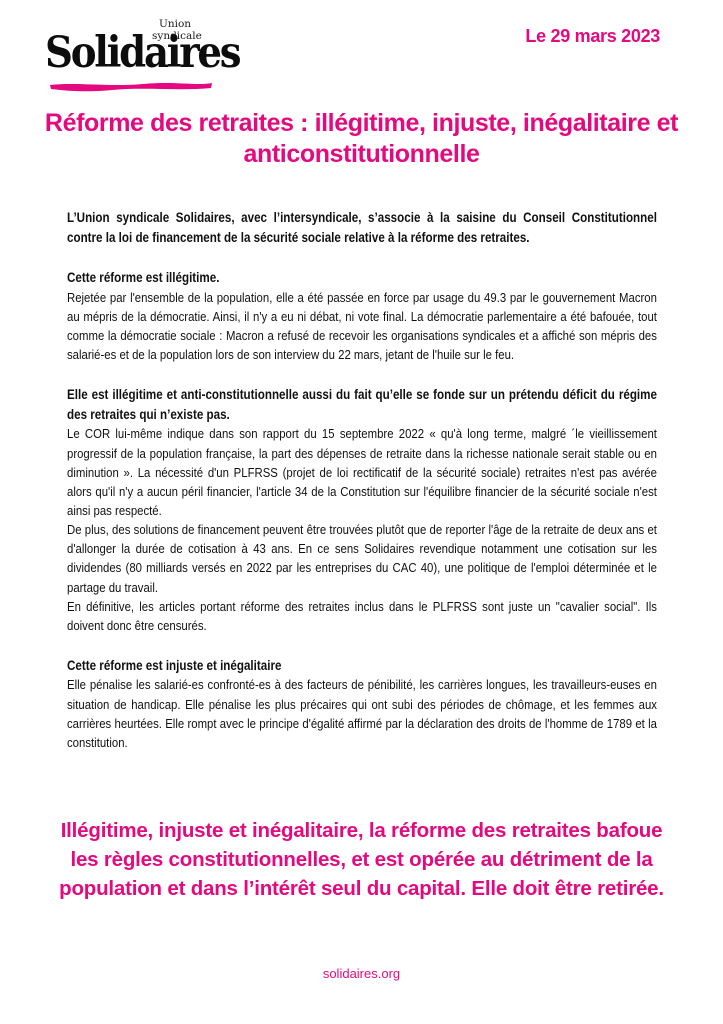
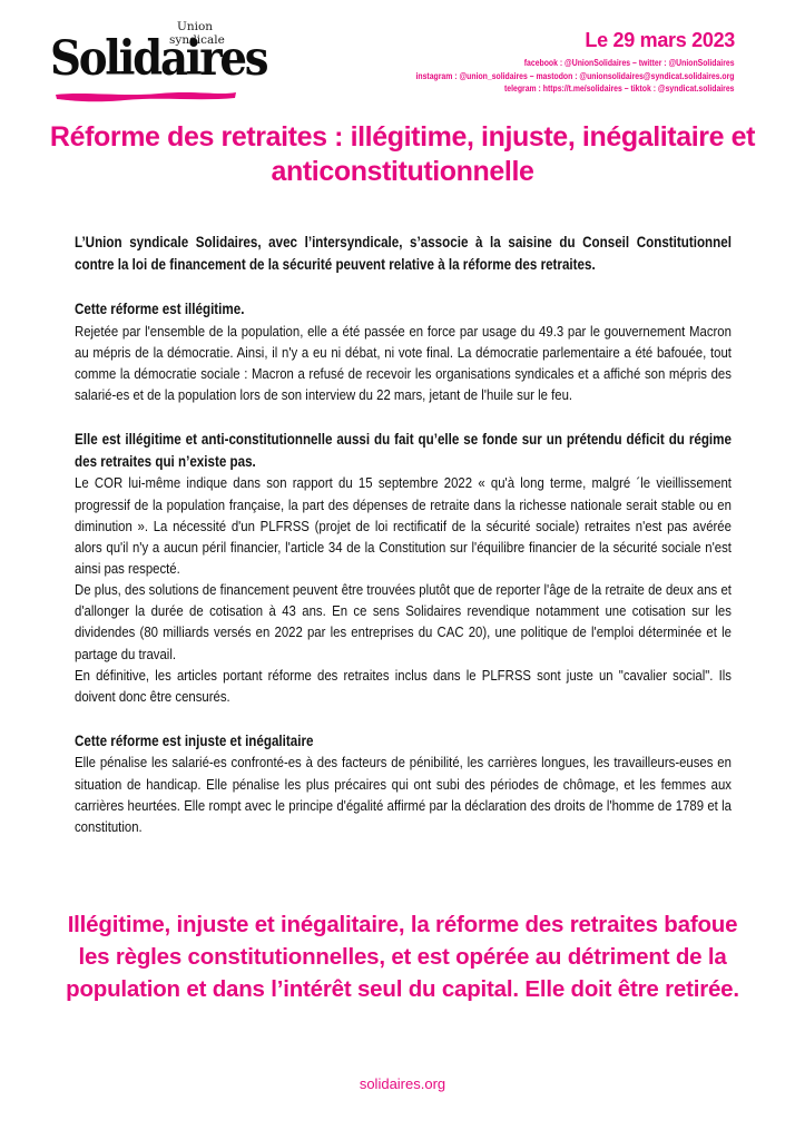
  Union
  syndicale
  Solidaires
  Le 29 mars 2023
+ facebook : @UnionSolidaires – twitter : @UnionSolidaires
+ instagram : @union_solidaires – mastodon : @unionsolidaires@syndicat.solidaires.org
+ telegram : https://t.me/solidaires – tiktok : @syndicat.solidaires
  Réforme des retraites : illégitime, injuste, inégalitaire et anticonstitutionnelle
- L’Union syndicale Solidaires, avec l’intersyndicale, s’associe à la saisine du Conseil Constitutionnel contre la loi de financement de la sécurité sociale relative à la réforme des retraites.
+ L’Union syndicale Solidaires, avec l’intersyndicale, s’associe à la saisine du Conseil Constitutionnel contre la loi de financement de la sécurité peuvent relative à la réforme des retraites.
  Cette réforme est illégitime.
  Rejetée par l'ensemble de la population, elle a été passée en force par usage du 49.3 par le gouvernement Macron au mépris de la démocratie. Ainsi, il n'y a eu ni débat, ni vote final. La démocratie parlementaire a été bafouée, tout comme la démocratie sociale : Macron a refusé de recevoir les organisations syndicales et a affiché son mépris des salarié-es et de la population lors de son interview du 22 mars, jetant de l'huile sur le feu.
  Elle est illégitime et anti-constitutionnelle aussi du fait qu’elle se fonde sur un prétendu déficit du régime des retraites qui n’existe pas.
  Le COR lui-même indique dans son rapport du 15 septembre 2022 « qu'à long terme, malgré ´le vieillissement progressif de la population française, la part des dépenses de retraite dans la richesse nationale serait stable ou en diminution ». La nécessité d'un PLFRSS (projet de loi rectificatif de la sécurité sociale) retraites n'est pas avérée alors qu'il n'y a aucun péril financier, l'article 34 de la Constitution sur l'équilibre financier de la sécurité sociale n'est ainsi pas respecté.
- De plus, des solutions de financement peuvent être trouvées plutôt que de reporter l'âge de la retraite de deux ans et d'allonger la durée de cotisation à 43 ans. En ce sens Solidaires revendique notamment une cotisation sur les dividendes (80 milliards versés en 2022 par les entreprises du CAC 40), une politique de l'emploi déterminée et le partage du travail.
+ De plus, des solutions de financement peuvent être trouvées plutôt que de reporter l'âge de la retraite de deux ans et d'allonger la durée de cotisation à 43 ans. En ce sens Solidaires revendique notamment une cotisation sur les dividendes (80 milliards versés en 2022 par les entreprises du CAC 20), une politique de l'emploi déterminée et le partage du travail.
  En définitive, les articles portant réforme des retraites inclus dans le PLFRSS sont juste un "cavalier social". Ils doivent donc être censurés.
  Cette réforme est injuste et inégalitaire
  Elle pénalise les salarié-es confronté-es à des facteurs de pénibilité, les carrières longues, les travailleurs-euses en situation de handicap. Elle pénalise les plus précaires qui ont subi des périodes de chômage, et les femmes aux carrières heurtées. Elle rompt avec le principe d'égalité affirmé par la déclaration des droits de l'homme de 1789 et la constitution.
  Illégitime, injuste et inégalitaire, la réforme des retraites bafoue les règles constitutionnelles, et est opérée au détriment de la population et dans l’intérêt seul du capital. Elle doit être retirée.
  solidaires.org
